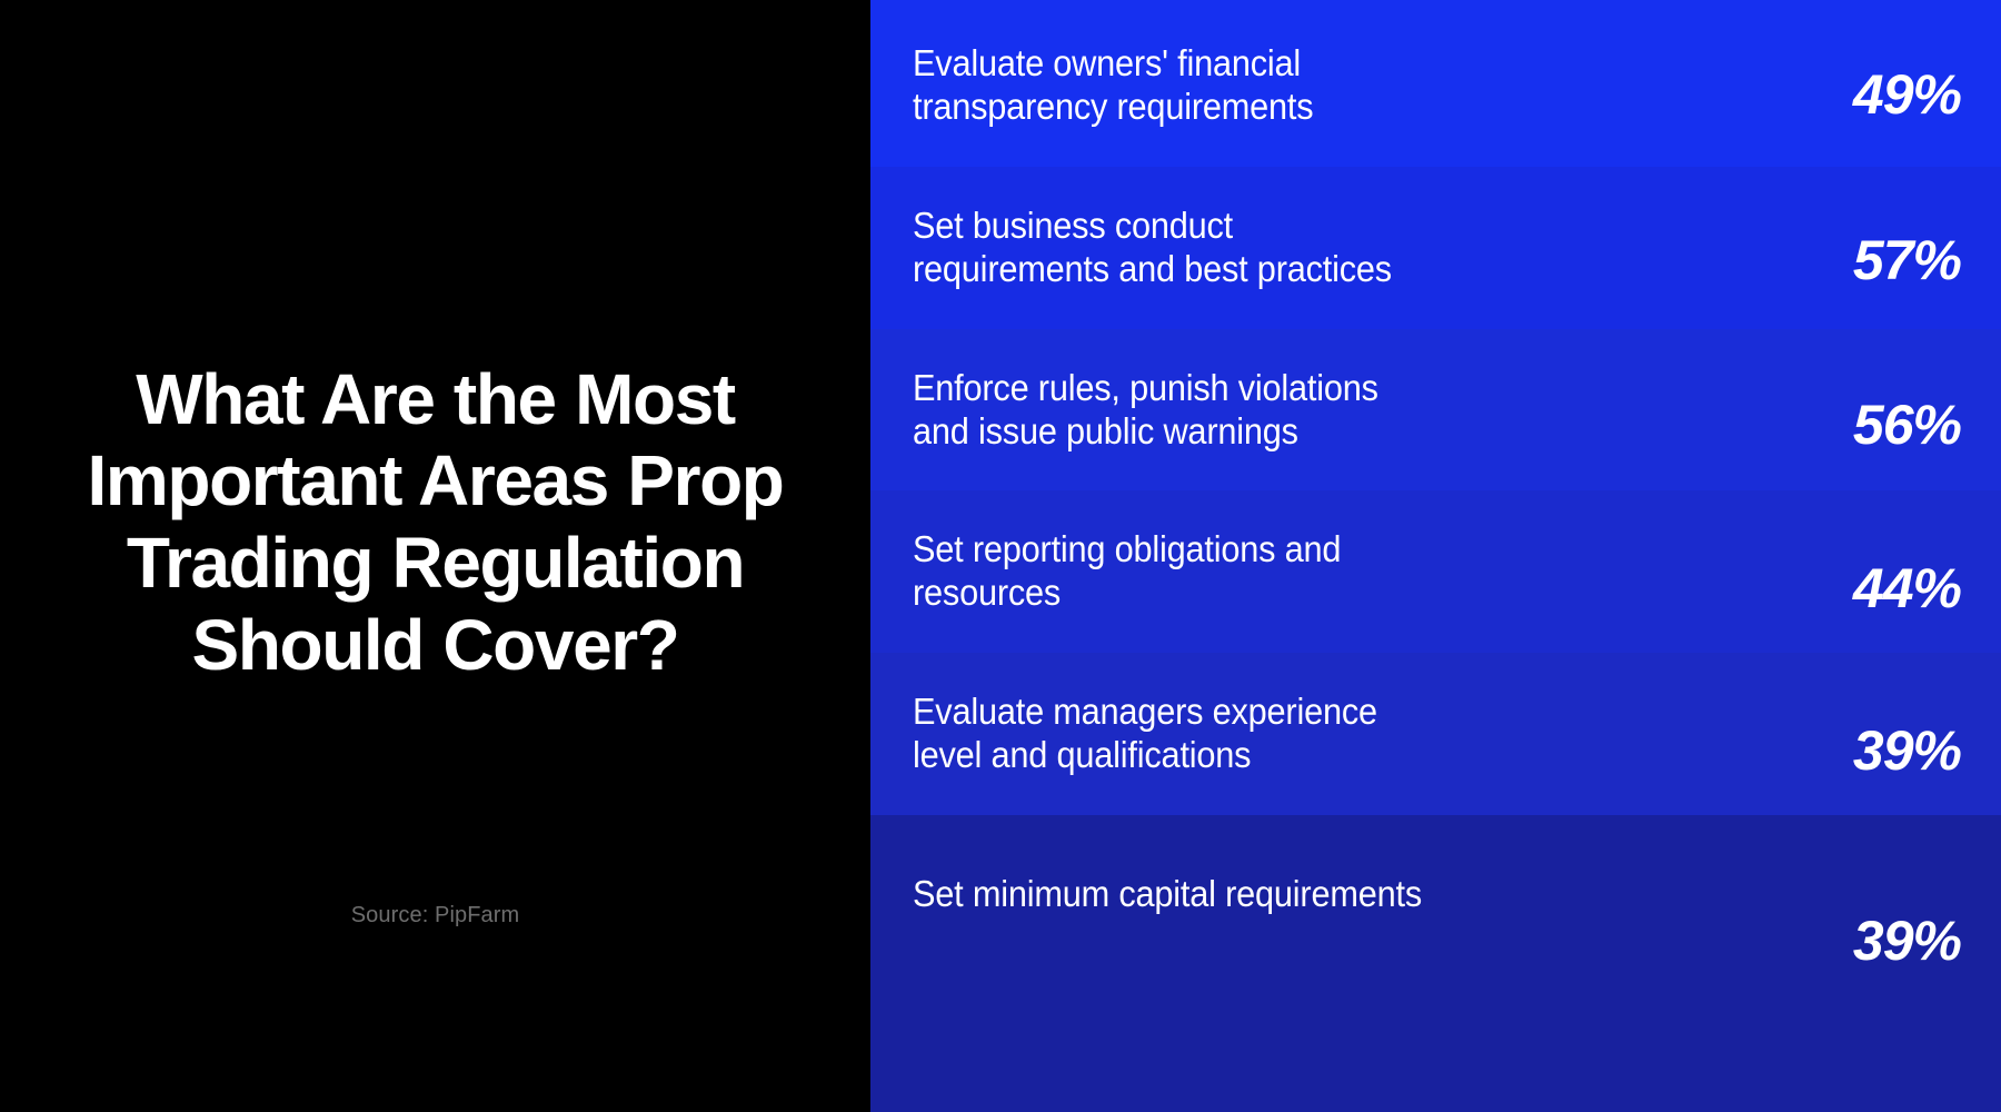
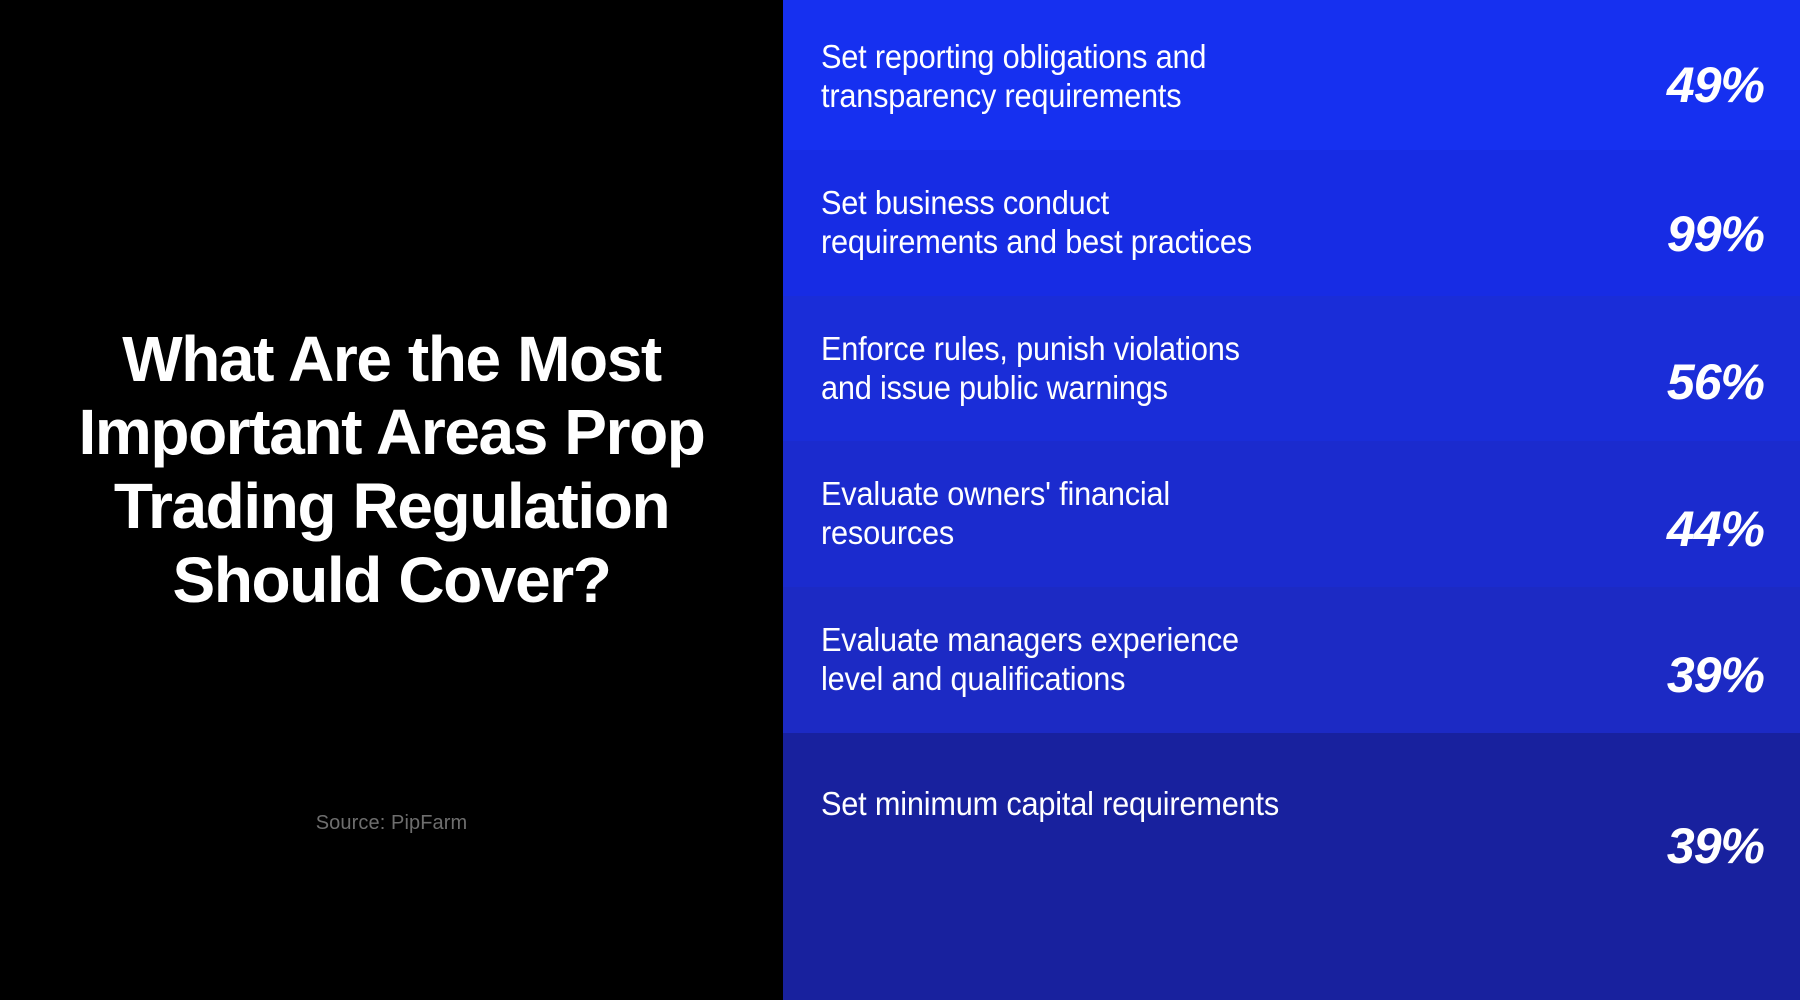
  What Are the Most Important Areas Prop Trading Regulation Should Cover?
  Source: PipFarm
- Evaluate owners' financial
+ Set reporting obligations and
  transparency requirements
  49%
  Set business conduct
  requirements and best practices
- 57%
+ 99%
  Enforce rules, punish violations
  and issue public warnings
  56%
- Set reporting obligations and
+ Evaluate owners' financial
  resources
  44%
  Evaluate managers experience
  level and qualifications
  39%
  Set minimum capital requirements
  39%
